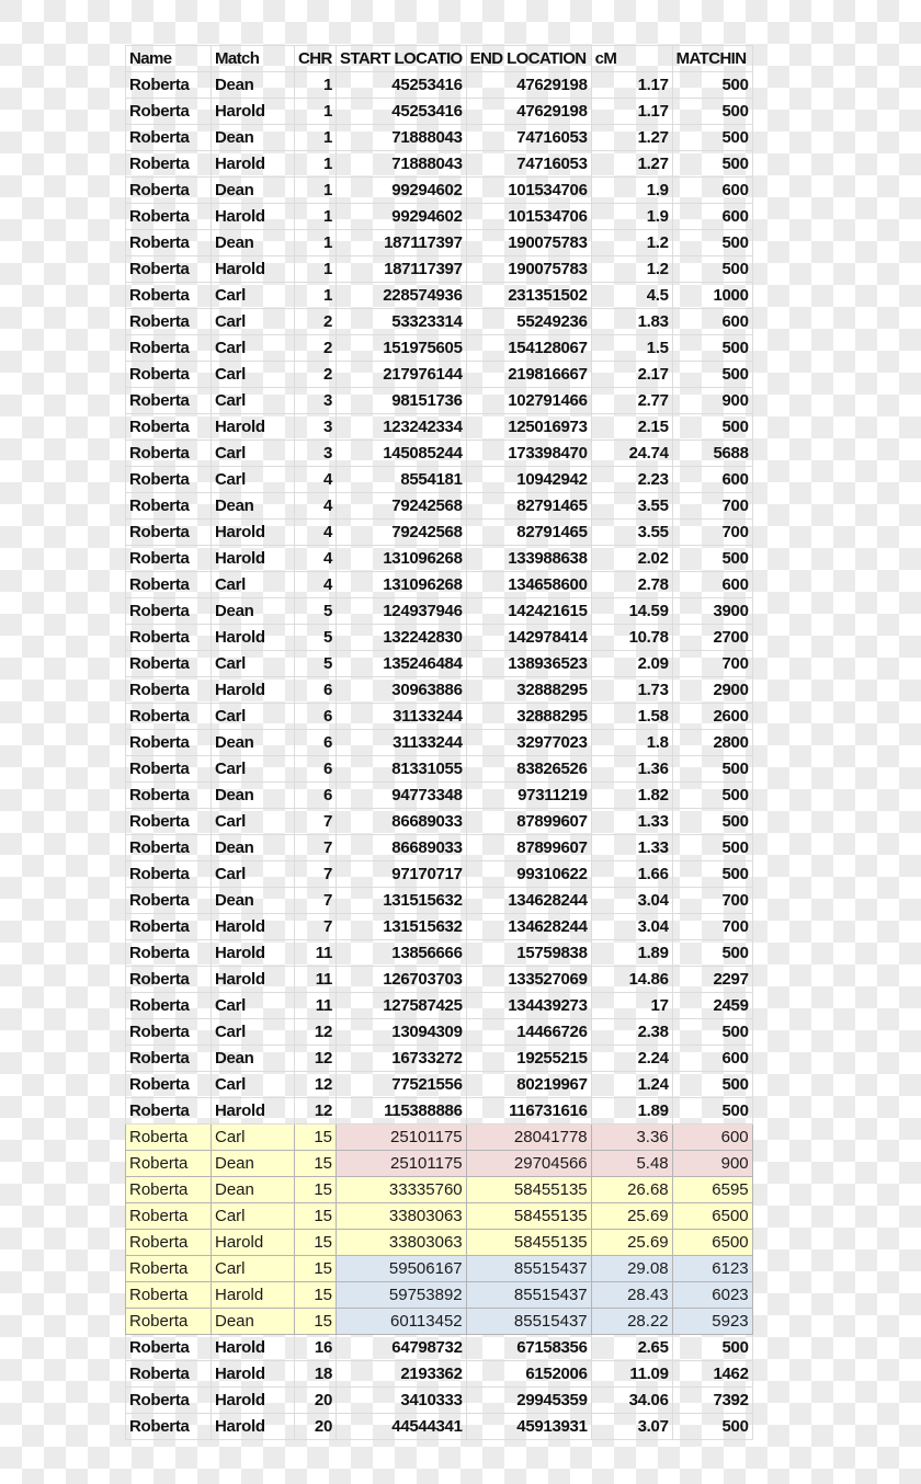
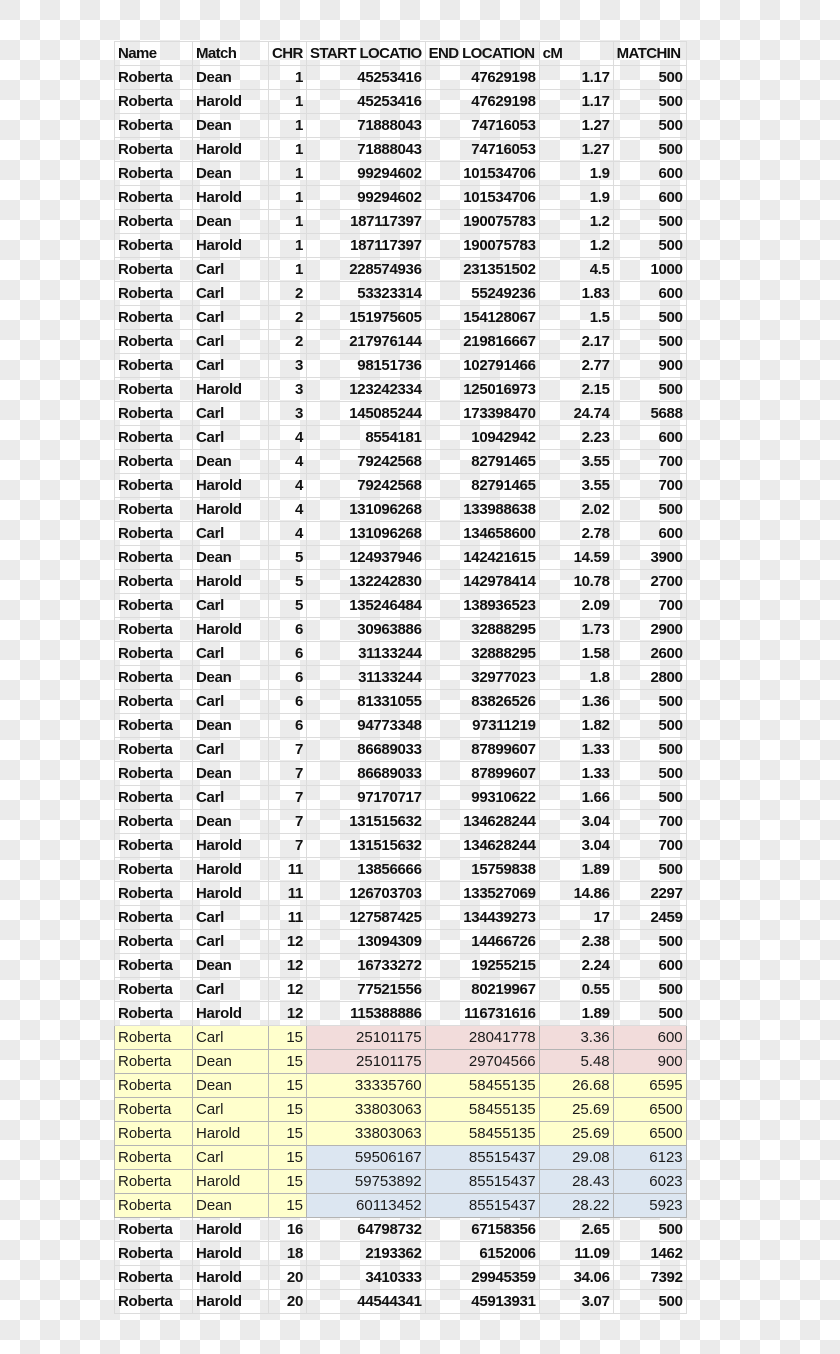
  Name	Match	CHR	START LOCATIO	END LOCATION	cM	MATCHIN
  Roberta	Dean	1	45253416	47629198	1.17	500
  Roberta	Harold	1	45253416	47629198	1.17	500
  Roberta	Dean	1	71888043	74716053	1.27	500
  Roberta	Harold	1	71888043	74716053	1.27	500
  Roberta	Dean	1	99294602	101534706	1.9	600
  Roberta	Harold	1	99294602	101534706	1.9	600
  Roberta	Dean	1	187117397	190075783	1.2	500
  Roberta	Harold	1	187117397	190075783	1.2	500
  Roberta	Carl	1	228574936	231351502	4.5	1000
  Roberta	Carl	2	53323314	55249236	1.83	600
  Roberta	Carl	2	151975605	154128067	1.5	500
  Roberta	Carl	2	217976144	219816667	2.17	500
  Roberta	Carl	3	98151736	102791466	2.77	900
  Roberta	Harold	3	123242334	125016973	2.15	500
  Roberta	Carl	3	145085244	173398470	24.74	5688
  Roberta	Carl	4	8554181	10942942	2.23	600
  Roberta	Dean	4	79242568	82791465	3.55	700
  Roberta	Harold	4	79242568	82791465	3.55	700
  Roberta	Harold	4	131096268	133988638	2.02	500
  Roberta	Carl	4	131096268	134658600	2.78	600
  Roberta	Dean	5	124937946	142421615	14.59	3900
  Roberta	Harold	5	132242830	142978414	10.78	2700
  Roberta	Carl	5	135246484	138936523	2.09	700
  Roberta	Harold	6	30963886	32888295	1.73	2900
  Roberta	Carl	6	31133244	32888295	1.58	2600
  Roberta	Dean	6	31133244	32977023	1.8	2800
  Roberta	Carl	6	81331055	83826526	1.36	500
  Roberta	Dean	6	94773348	97311219	1.82	500
  Roberta	Carl	7	86689033	87899607	1.33	500
  Roberta	Dean	7	86689033	87899607	1.33	500
  Roberta	Carl	7	97170717	99310622	1.66	500
  Roberta	Dean	7	131515632	134628244	3.04	700
  Roberta	Harold	7	131515632	134628244	3.04	700
  Roberta	Harold	11	13856666	15759838	1.89	500
  Roberta	Harold	11	126703703	133527069	14.86	2297
  Roberta	Carl	11	127587425	134439273	17	2459
  Roberta	Carl	12	13094309	14466726	2.38	500
  Roberta	Dean	12	16733272	19255215	2.24	600
- Roberta	Carl	12	77521556	80219967	1.24	500
+ Roberta	Carl	12	77521556	80219967	0.55	500
  Roberta	Harold	12	115388886	116731616	1.89	500
  Roberta	Carl	15	25101175	28041778	3.36	600
  Roberta	Dean	15	25101175	29704566	5.48	900
  Roberta	Dean	15	33335760	58455135	26.68	6595
  Roberta	Carl	15	33803063	58455135	25.69	6500
  Roberta	Harold	15	33803063	58455135	25.69	6500
  Roberta	Carl	15	59506167	85515437	29.08	6123
  Roberta	Harold	15	59753892	85515437	28.43	6023
  Roberta	Dean	15	60113452	85515437	28.22	5923
  Roberta	Harold	16	64798732	67158356	2.65	500
  Roberta	Harold	18	2193362	6152006	11.09	1462
  Roberta	Harold	20	3410333	29945359	34.06	7392
  Roberta	Harold	20	44544341	45913931	3.07	500
